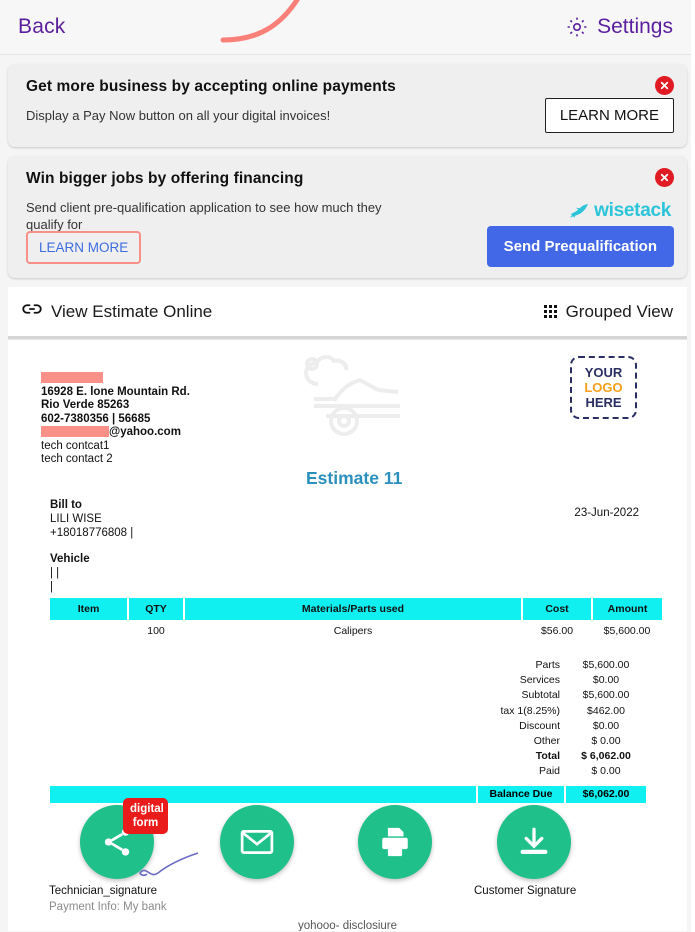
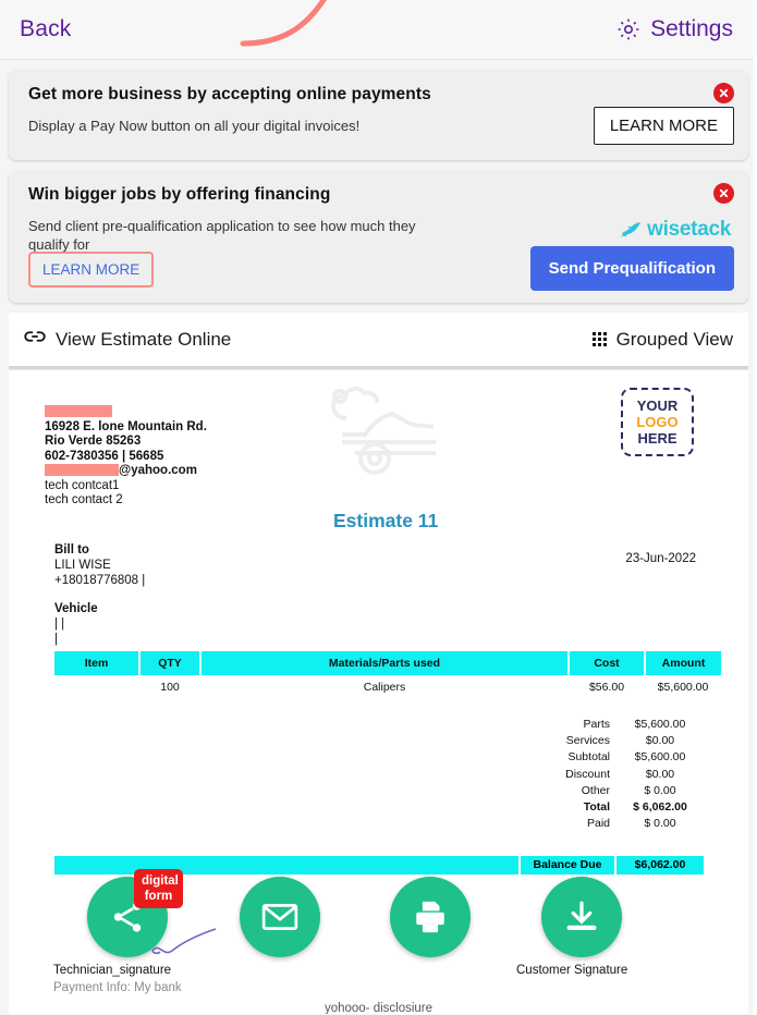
  Back
  Settings
  Get more business by accepting online payments
  Display a Pay Now button on all your digital invoices!
  LEARN MORE
  Win bigger jobs by offering financing
  Send client pre-qualification application to see how much they qualify for
  wisetack
  LEARN MORE
  Send Prequalification
  View Estimate Online
  Grouped View
  16928 E. lone Mountain Rd.
  Rio Verde 85263
  602-7380356 | 56685
  @yahoo.com
  tech contcat1
  tech contact 2
  YOUR
  LOGO
  HERE
  Estimate 11
  Bill to
  LILI WISE
  +18018776808 |
  Vehicle
  | |
  |
  23-Jun-2022
  Item	QTY	Materials/Parts used	Cost	Amount
  	100	Calipers	$56.00	$5,600.00
  Parts
  $5,600.00
  Services
  $0.00
  Subtotal
  $5,600.00
- tax 1(8.25%)
- $462.00
  Discount
  $0.00
  Other
  $ 0.00
  Total
  $ 6,062.00
  Paid
  $ 0.00
  Balance Due
  $6,062.00
  digital form
  Technician_signature
  Payment Info: My bank
  Customer Signature
  yohooo- disclosiure
